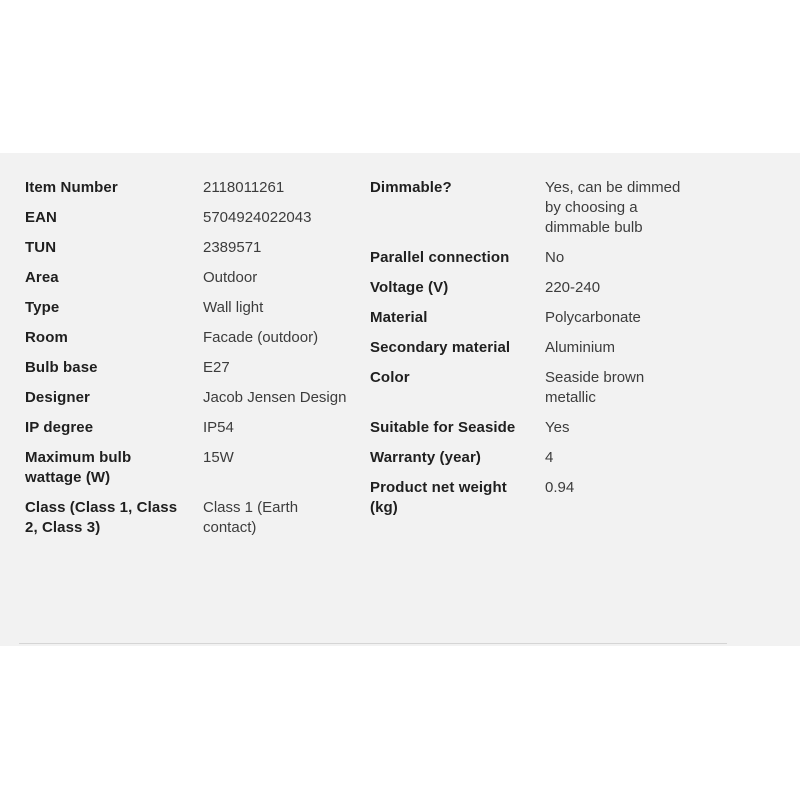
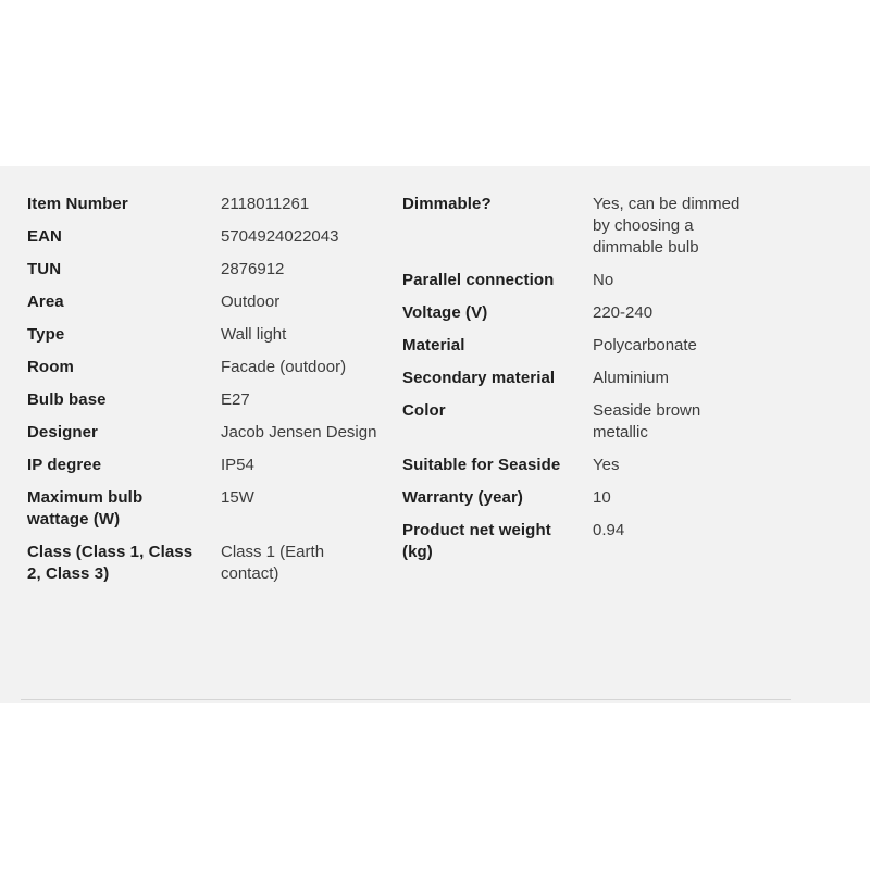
  Item Number
  2118011261
  EAN
  5704924022043
  TUN
- 2389571
+ 2876912
  Area
  Outdoor
  Type
  Wall light
  Room
  Facade (outdoor)
  Bulb base
  E27
  Designer
  Jacob Jensen Design
  IP degree
  IP54
  Maximum bulb
  wattage (W)
  15W
  Class (Class 1, Class
  2, Class 3)
  Class 1 (Earth
  contact)
  Dimmable?
  Yes, can be dimmed
  by choosing a
  dimmable bulb
  Parallel connection
  No
  Voltage (V)
  220-240
  Material
  Polycarbonate
  Secondary material
  Aluminium
  Color
  Seaside brown
  metallic
  Suitable for Seaside
  Yes
  Warranty (year)
- 4
+ 10
  Product net weight
  (kg)
  0.94
